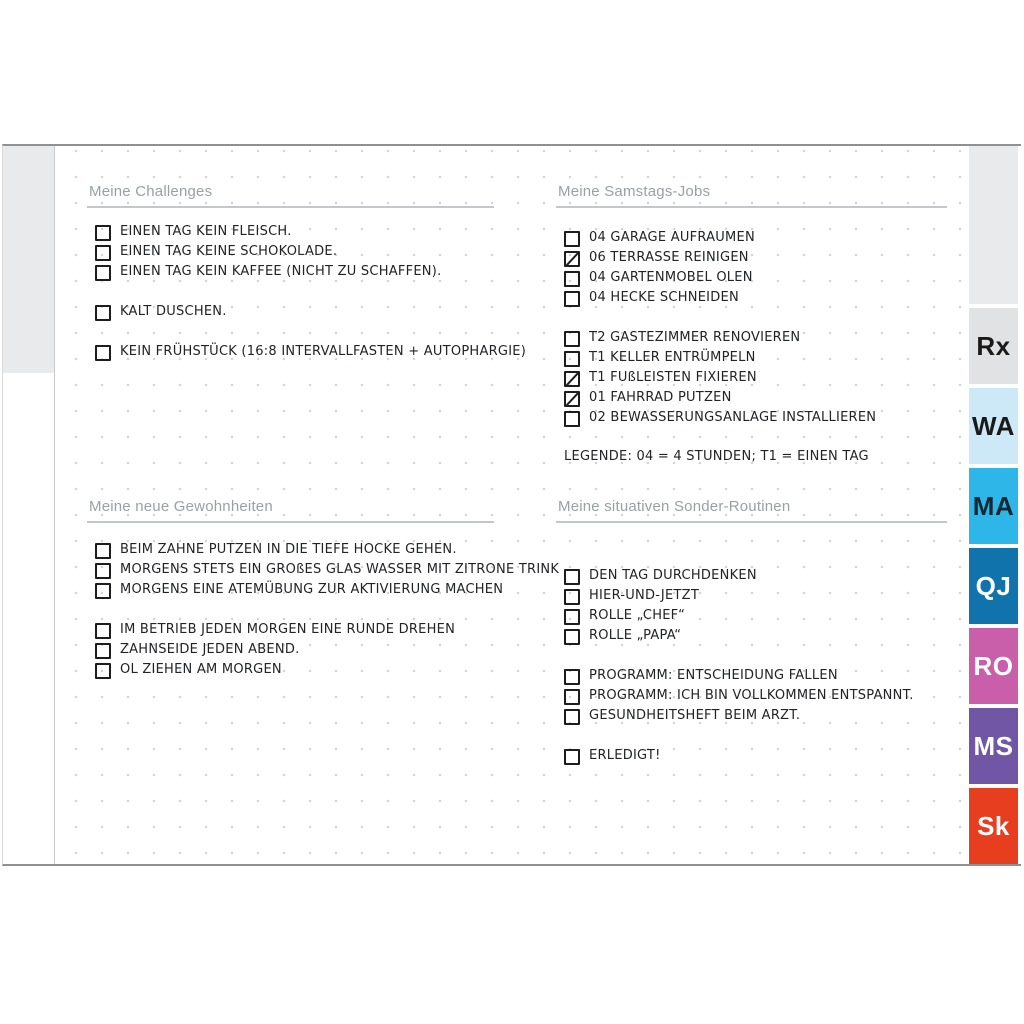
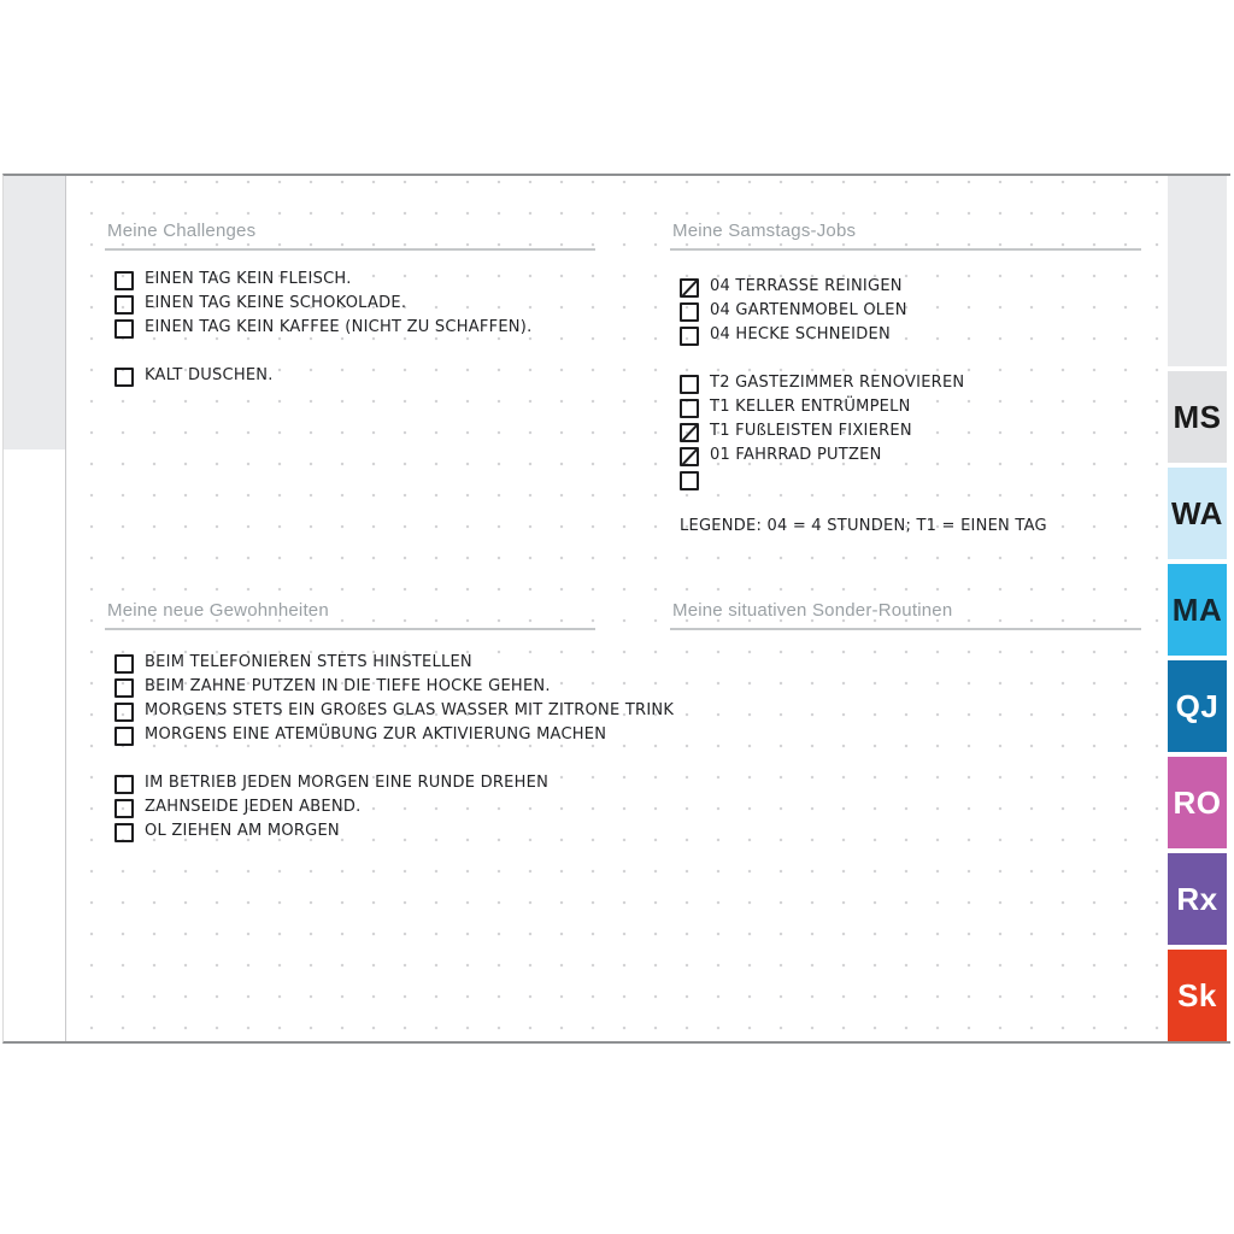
  Meine Challenges
  EINEN TAG KEIN FLEISCH.
  EINEN TAG KEINE SCHOKOLADE.
  EINEN TAG KEIN KAFFEE (NICHT ZU SCHAFFEN).
  KALT DUSCHEN.
- KEIN FRÜHSTÜCK (16:8 INTERVALLFASTEN + AUTOPHARGIE)
  Meine Samstags-Jobs
- 04 GARAGE AUFRAUMEN
- 06 TERRASSE REINIGEN
+ 04 TERRASSE REINIGEN
  04 GARTENMOBEL OLEN
  04 HECKE SCHNEIDEN
  T2 GASTEZIMMER RENOVIEREN
  T1 KELLER ENTRÜMPELN
  T1 FUßLEISTEN FIXIEREN
  01 FAHRRAD PUTZEN
- 02 BEWASSERUNGSANLAGE INSTALLIEREN
  LEGENDE: 04 = 4 STUNDEN; T1 = EINEN TAG
  Meine neue Gewohnheiten
+ BEIM TELEFONIEREN STETS HINSTELLEN
  BEIM ZAHNE PUTZEN IN DIE TIEFE HOCKE GEHEN.
  MORGENS STETS EIN GROßES GLAS WASSER MIT ZITRONE TRINK
  MORGENS EINE ATEMÜBUNG ZUR AKTIVIERUNG MACHEN
  IM BETRIEB JEDEN MORGEN EINE RUNDE DREHEN
  ZAHNSEIDE JEDEN ABEND.
  OL ZIEHEN AM MORGEN
  Meine situativen Sonder-Routinen
- DEN TAG DURCHDENKEN
- HIER-UND-JETZT
- ROLLE „CHEF“
- ROLLE „PAPA“
- PROGRAMM: ENTSCHEIDUNG FALLEN
- PROGRAMM: ICH BIN VOLLKOMMEN ENTSPANNT.
- GESUNDHEITSHEFT BEIM ARZT.
- ERLEDIGT!
- Rx
+ MS
  WA
  MA
  QJ
  RO
- MS
+ Rx
  Sk
